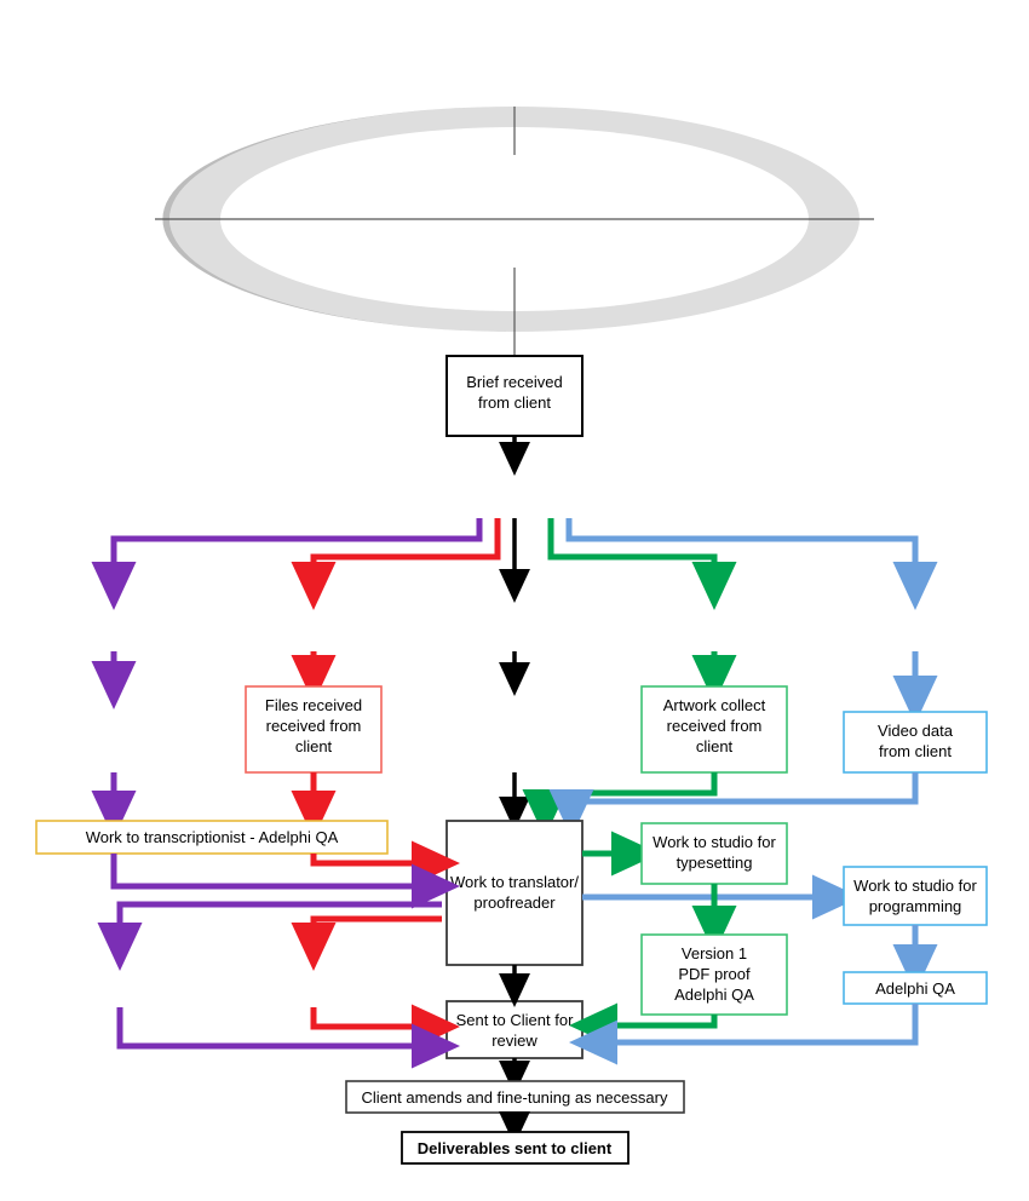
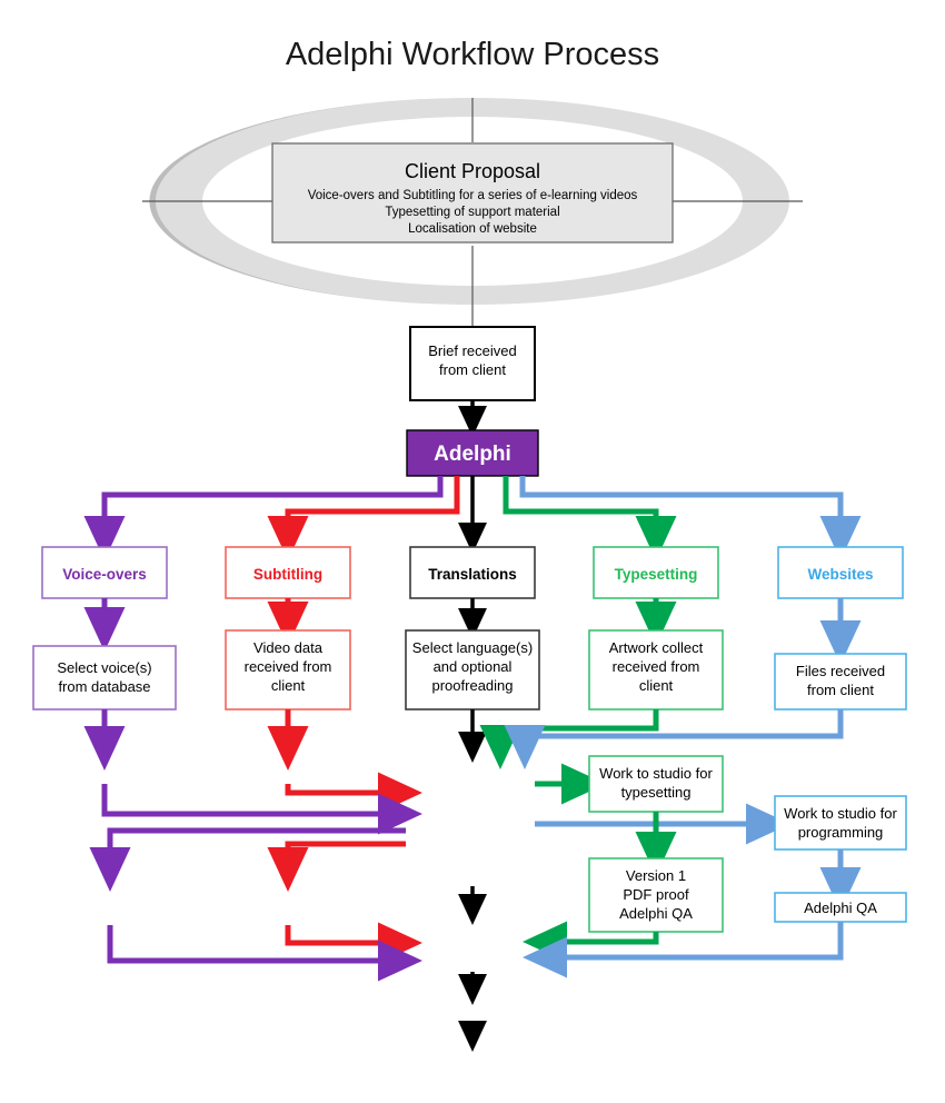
+ Adelphi Workflow Process
+ Client Proposal
+ Voice-overs and Subtitling for a series of e-learning videos
+ Typesetting of support material
+ Localisation of website
  Brief received
  from client
+ Adelphi
+ Voice-overs
+ Subtitling
+ Translations
+ Typesetting
+ Websites
+ Select voice(s)
+ from database
- Files received
+ Video data
  received from
  client
+ Select language(s)
+ and optional
+ proofreading
  Artwork collect
  received from
  client
- Video data
+ Files received
  from client
- Work to transcriptionist - Adelphi QA
- Work to translator/
- proofreader
  Work to studio for
  typesetting
  Work to studio for
  programming
  Version 1
  PDF proof
  Adelphi QA
  Adelphi QA
- Sent to Client for
- review
- Client amends and fine-tuning as necessary
- Deliverables sent to client
